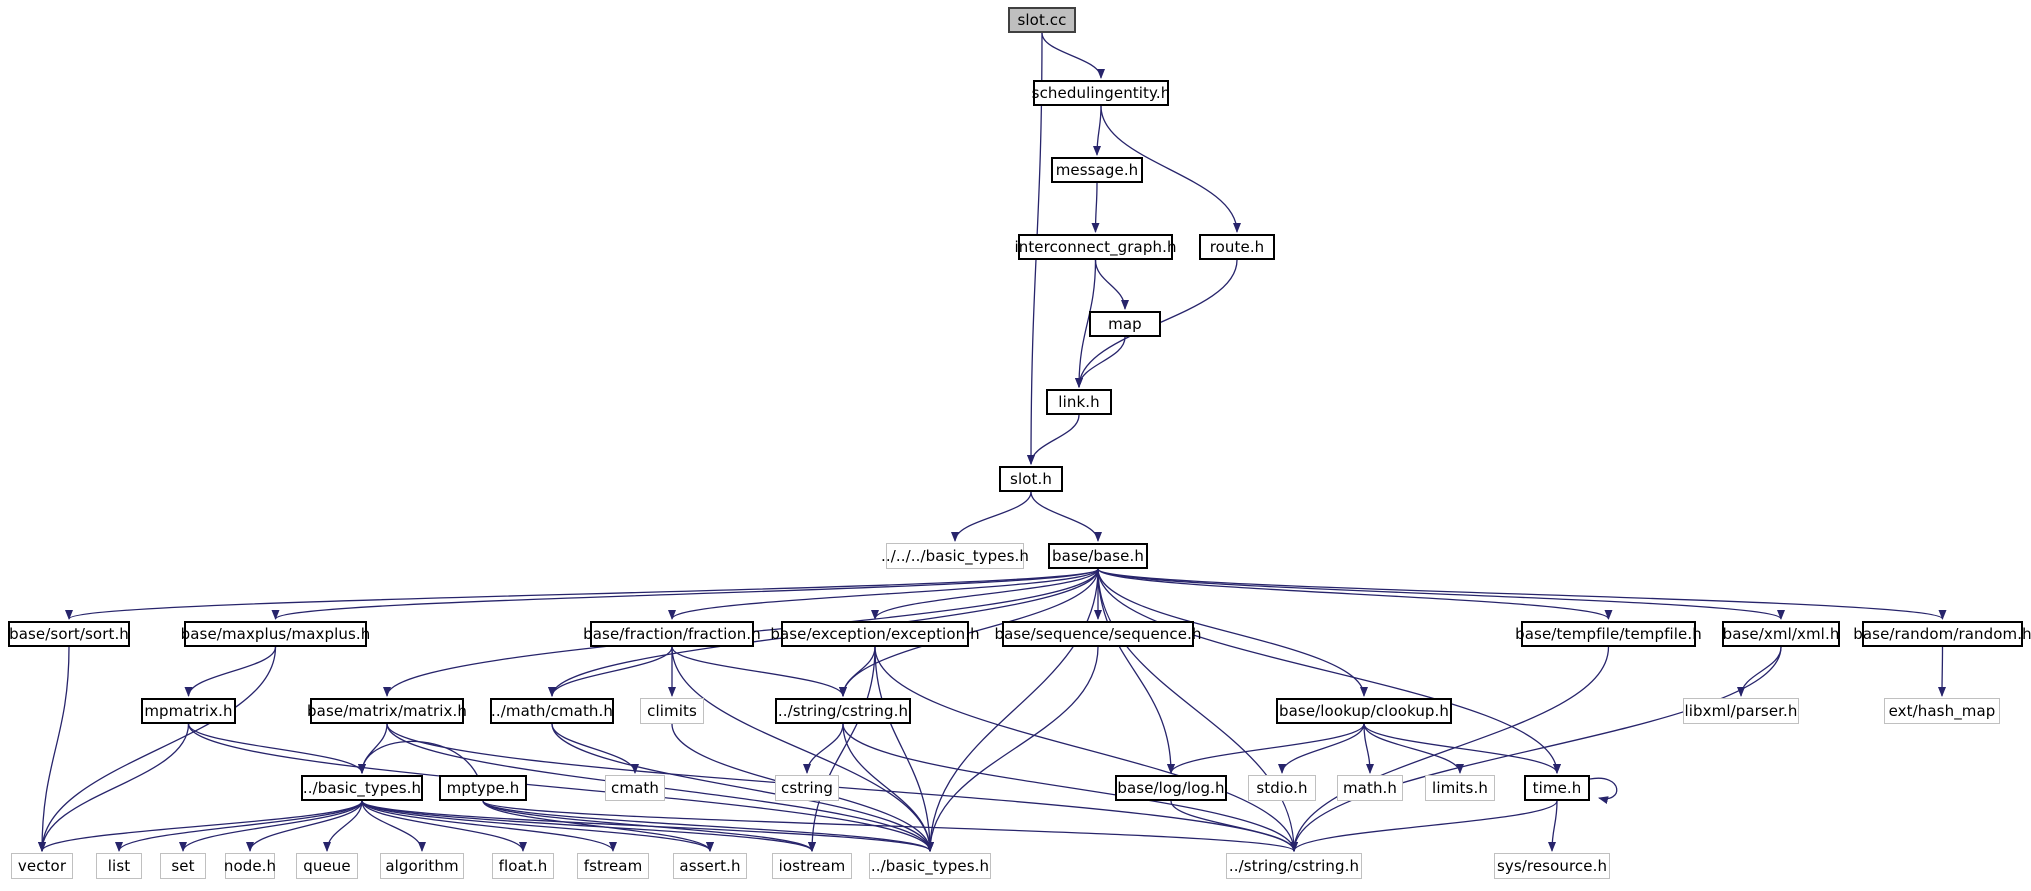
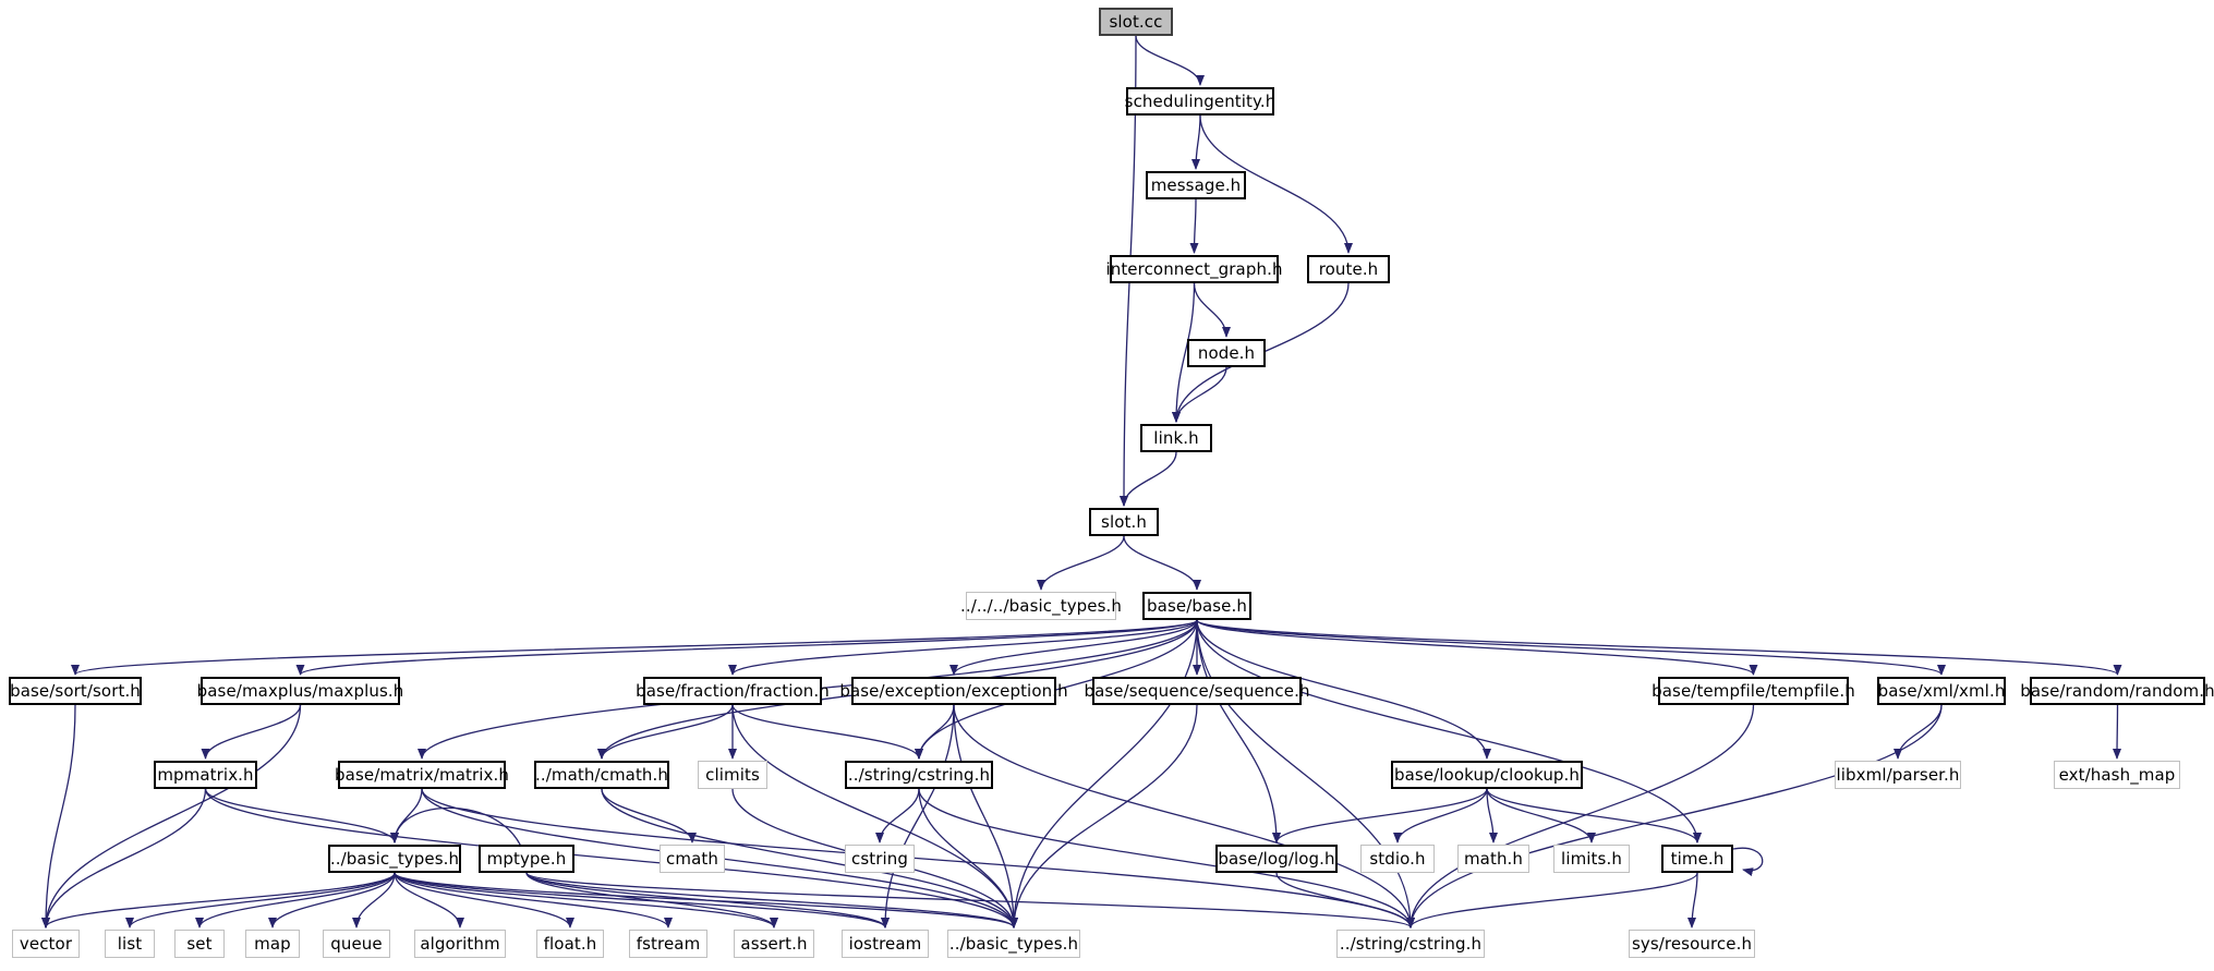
  slot.cc
  schedulingentity.h
  message.h
  interconnect_graph.h
  route.h
- map
+ node.h
  link.h
  slot.h
  ../../../basic_types.h
  base/base.h
  base/sort/sort.h
  base/maxplus/maxplus.h
  base/fraction/fraction.h
  base/exception/exception.h
  base/sequence/sequence.h
  base/tempfile/tempfile.h
  base/xml/xml.h
  base/random/random.h
  mpmatrix.h
  base/matrix/matrix.h
  ../math/cmath.h
  climits
  ../string/cstring.h
  base/lookup/clookup.h
  libxml/parser.h
  ext/hash_map
  ../basic_types.h
  mptype.h
  cmath
  cstring
  base/log/log.h
  stdio.h
  math.h
  limits.h
  time.h
  vector
  list
  set
- node.h
+ map
  queue
  algorithm
  float.h
  fstream
  assert.h
  iostream
  ../basic_types.h
  ../string/cstring.h
  sys/resource.h
